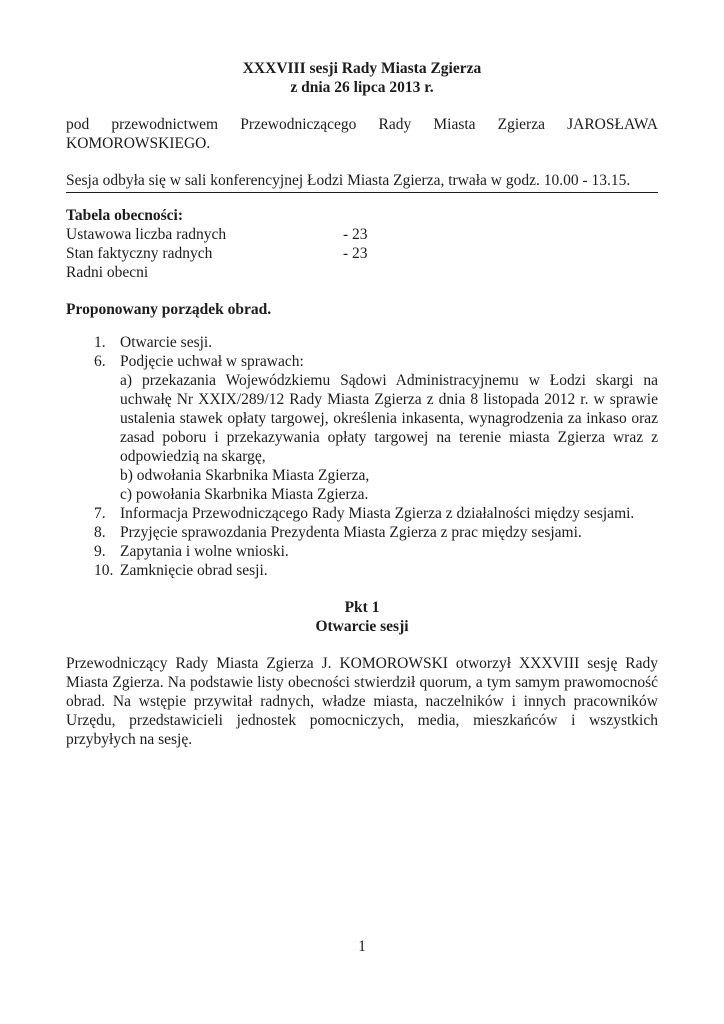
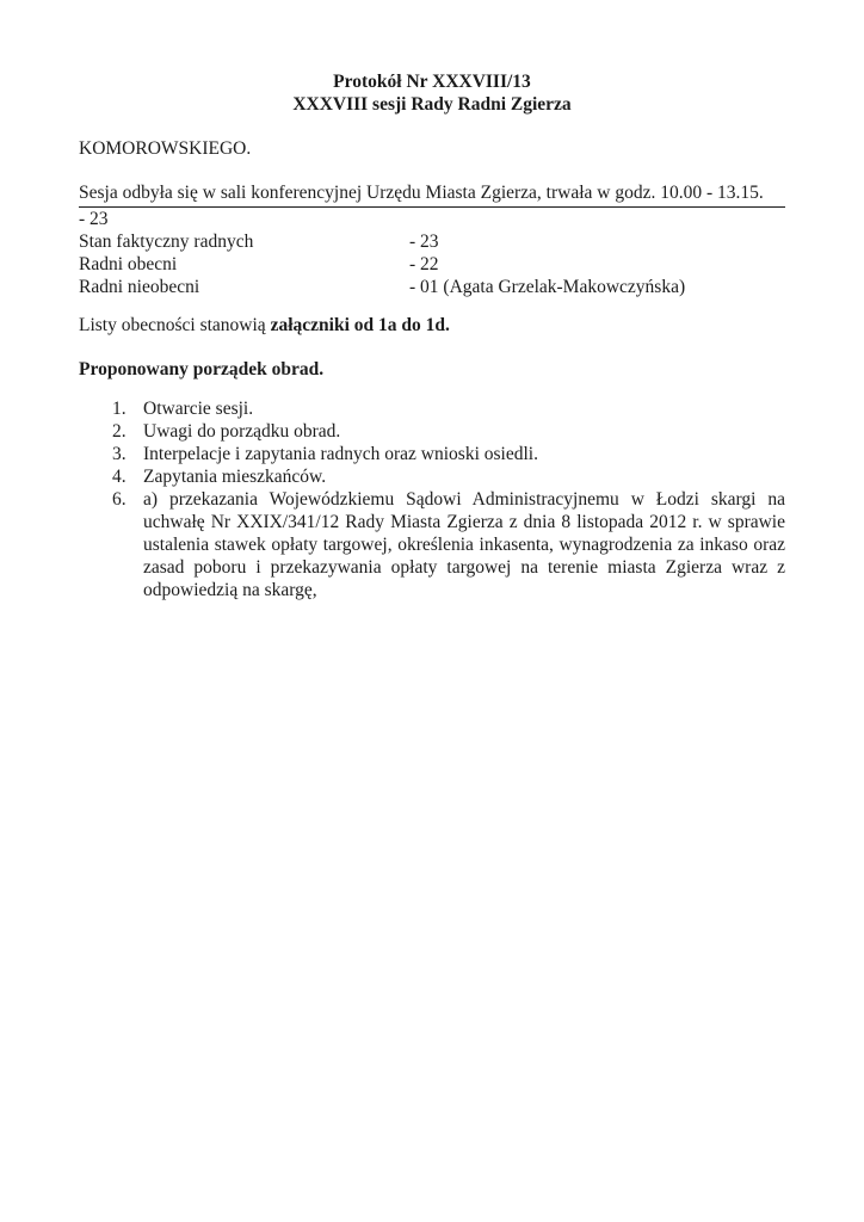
+ Protokół Nr XXXVIII/13
- XXXVIII sesji Rady Miasta Zgierza
+ XXXVIII sesji Rady Radni Zgierza
- z dnia 26 lipca 2013 r.
- pod przewodnictwem Przewodniczącego Rady Miasta Zgierza JAROSŁAWA
  KOMOROWSKIEGO.
- Sesja odbyła się w sali konferencyjnej Łodzi Miasta Zgierza, trwała w godz. 10.00 - 13.15.
+ Sesja odbyła się w sali konferencyjnej Urzędu Miasta Zgierza, trwała w godz. 10.00 - 13.15.
- Tabela obecności:
- Ustawowa liczba radnych
  - 23
  Stan faktyczny radnych
  - 23
  Radni obecni
+ - 22
+ Radni nieobecni
+ - 01 (Agata Grzelak-Makowczyńska)
+ Listy obecności stanowią załączniki od 1a do 1d.
  Proponowany porządek obrad.
  1.
  Otwarcie sesji.
+ 2.
+ Uwagi do porządku obrad.
+ 3.
+ Interpelacje i zapytania radnych oraz wnioski osiedli.
+ 4.
+ Zapytania mieszkańców.
  6.
- Podjęcie uchwał w sprawach:
- a) przekazania Wojewódzkiemu Sądowi Administracyjnemu w Łodzi skargi na uchwałę Nr XXIX/289/12 Rady Miasta Zgierza z dnia 8 listopada 2012 r. w sprawie ustalenia stawek opłaty targowej, określenia inkasenta, wynagrodzenia za inkaso oraz zasad poboru i przekazywania opłaty targowej na terenie miasta Zgierza wraz z odpowiedzią na skargę,
+ a) przekazania Wojewódzkiemu Sądowi Administracyjnemu w Łodzi skargi na uchwałę Nr XXIX/341/12 Rady Miasta Zgierza z dnia 8 listopada 2012 r. w sprawie ustalenia stawek opłaty targowej, określenia inkasenta, wynagrodzenia za inkaso oraz zasad poboru i przekazywania opłaty targowej na terenie miasta Zgierza wraz z odpowiedzią na skargę,
- b) odwołania Skarbnika Miasta Zgierza,
- c) powołania Skarbnika Miasta Zgierza.
- 7.
- Informacja Przewodniczącego Rady Miasta Zgierza z działalności między sesjami.
- 8.
- Przyjęcie sprawozdania Prezydenta Miasta Zgierza z prac między sesjami.
- 9.
- Zapytania i wolne wnioski.
- 10.
- Zamknięcie obrad sesji.
- Pkt 1
- Otwarcie sesji
- Przewodniczący Rady Miasta Zgierza J. KOMOROWSKI otworzył XXXVIII sesję Rady Miasta Zgierza. Na podstawie listy obecności stwierdził quorum, a tym samym prawomocność obrad. Na wstępie przywitał radnych, władze miasta, naczelników i innych pracowników Urzędu, przedstawicieli jednostek pomocniczych, media, mieszkańców i wszystkich przybyłych na sesję.
- 1
